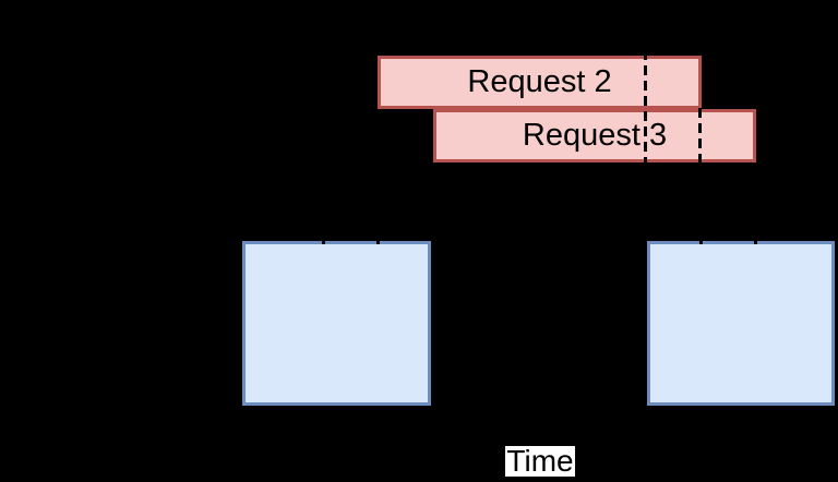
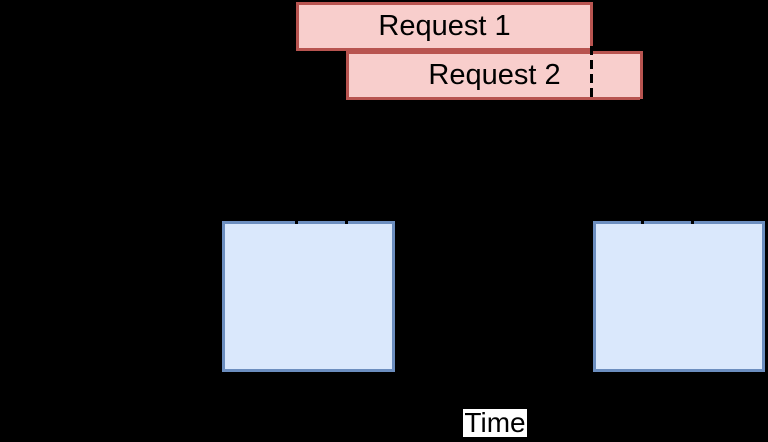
+ Request 1
  Request 2
- Request 3
  Time
